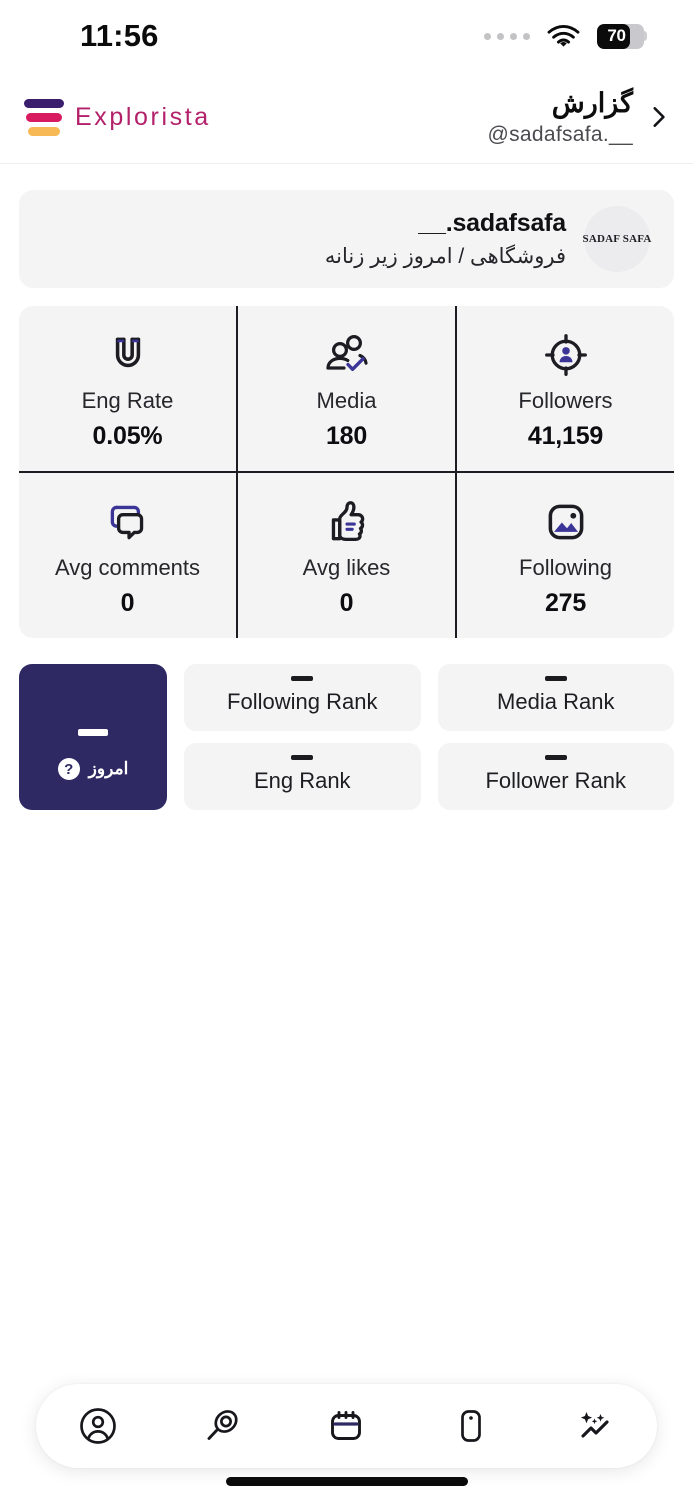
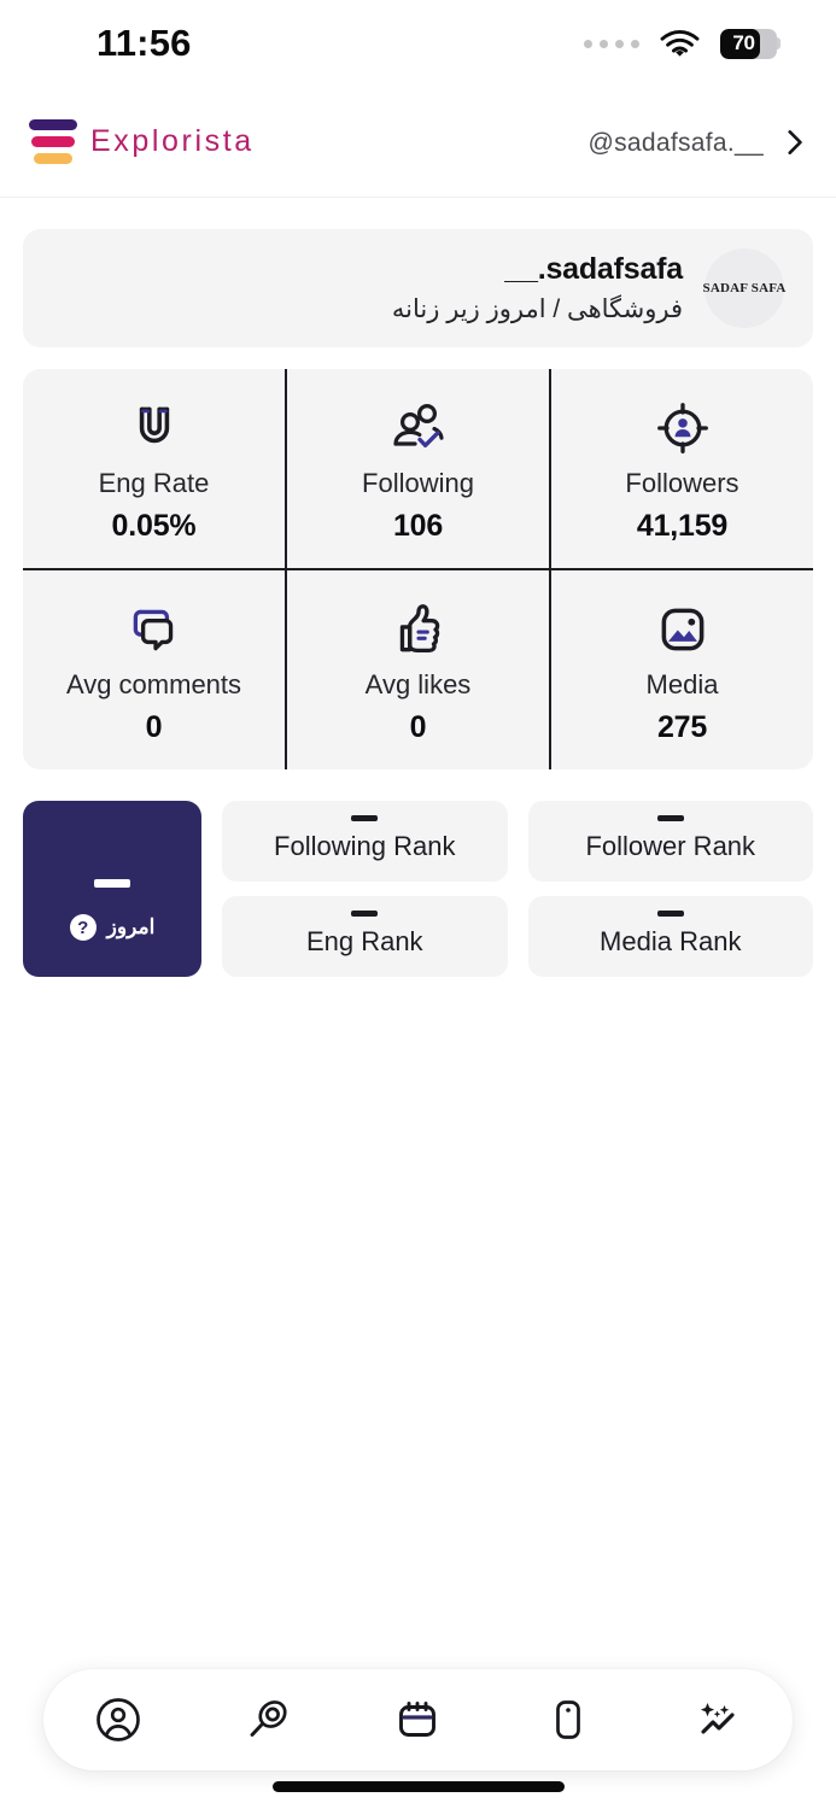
  11:56
  70
  Explorista
- گزارش
  @sadafsafa.__
  __.sadafsafa
  فروشگاهی / امروز زیر زنانه
  SADAF SAFA
  Eng Rate
  0.05%
- Media
+ Following
- 180
+ 106
  Followers
  41,159
  Avg comments
  0
  Avg likes
  0
- Following
+ Media
  275
  امروز
  ?
  Following Rank
- Media Rank
+ Follower Rank
  Eng Rank
- Follower Rank
+ Media Rank
